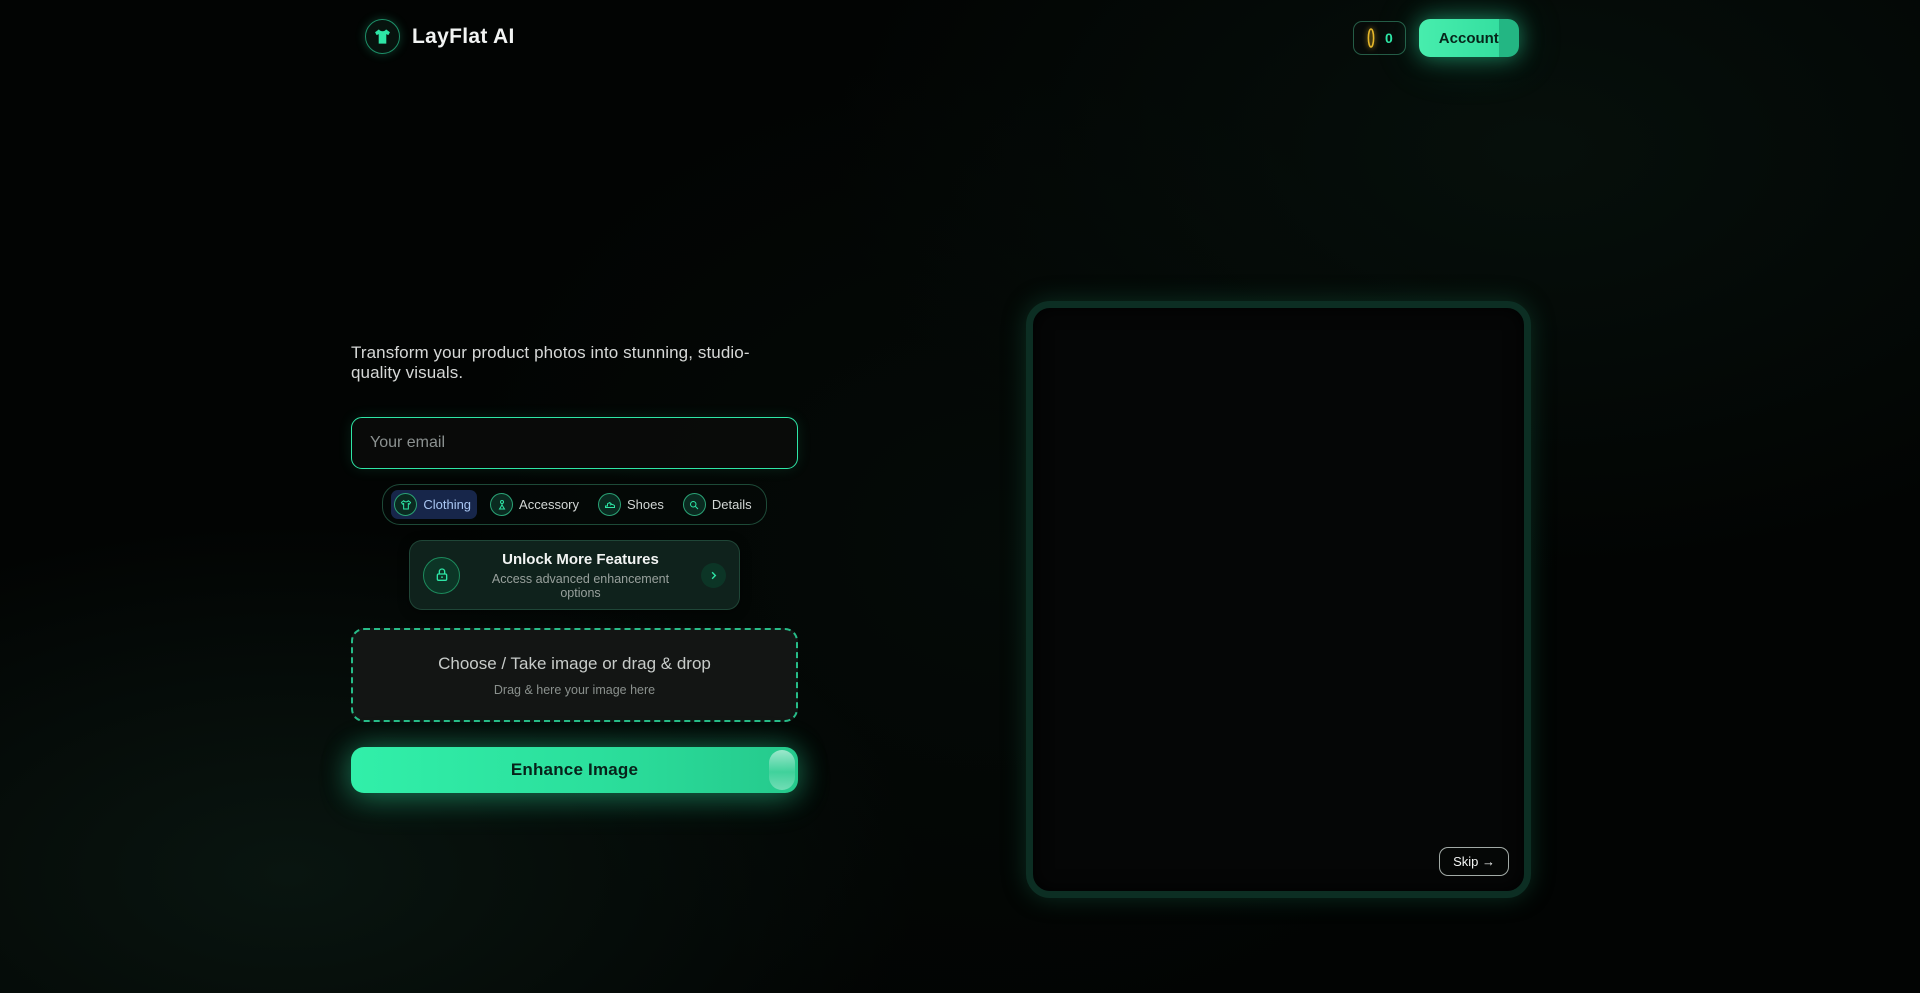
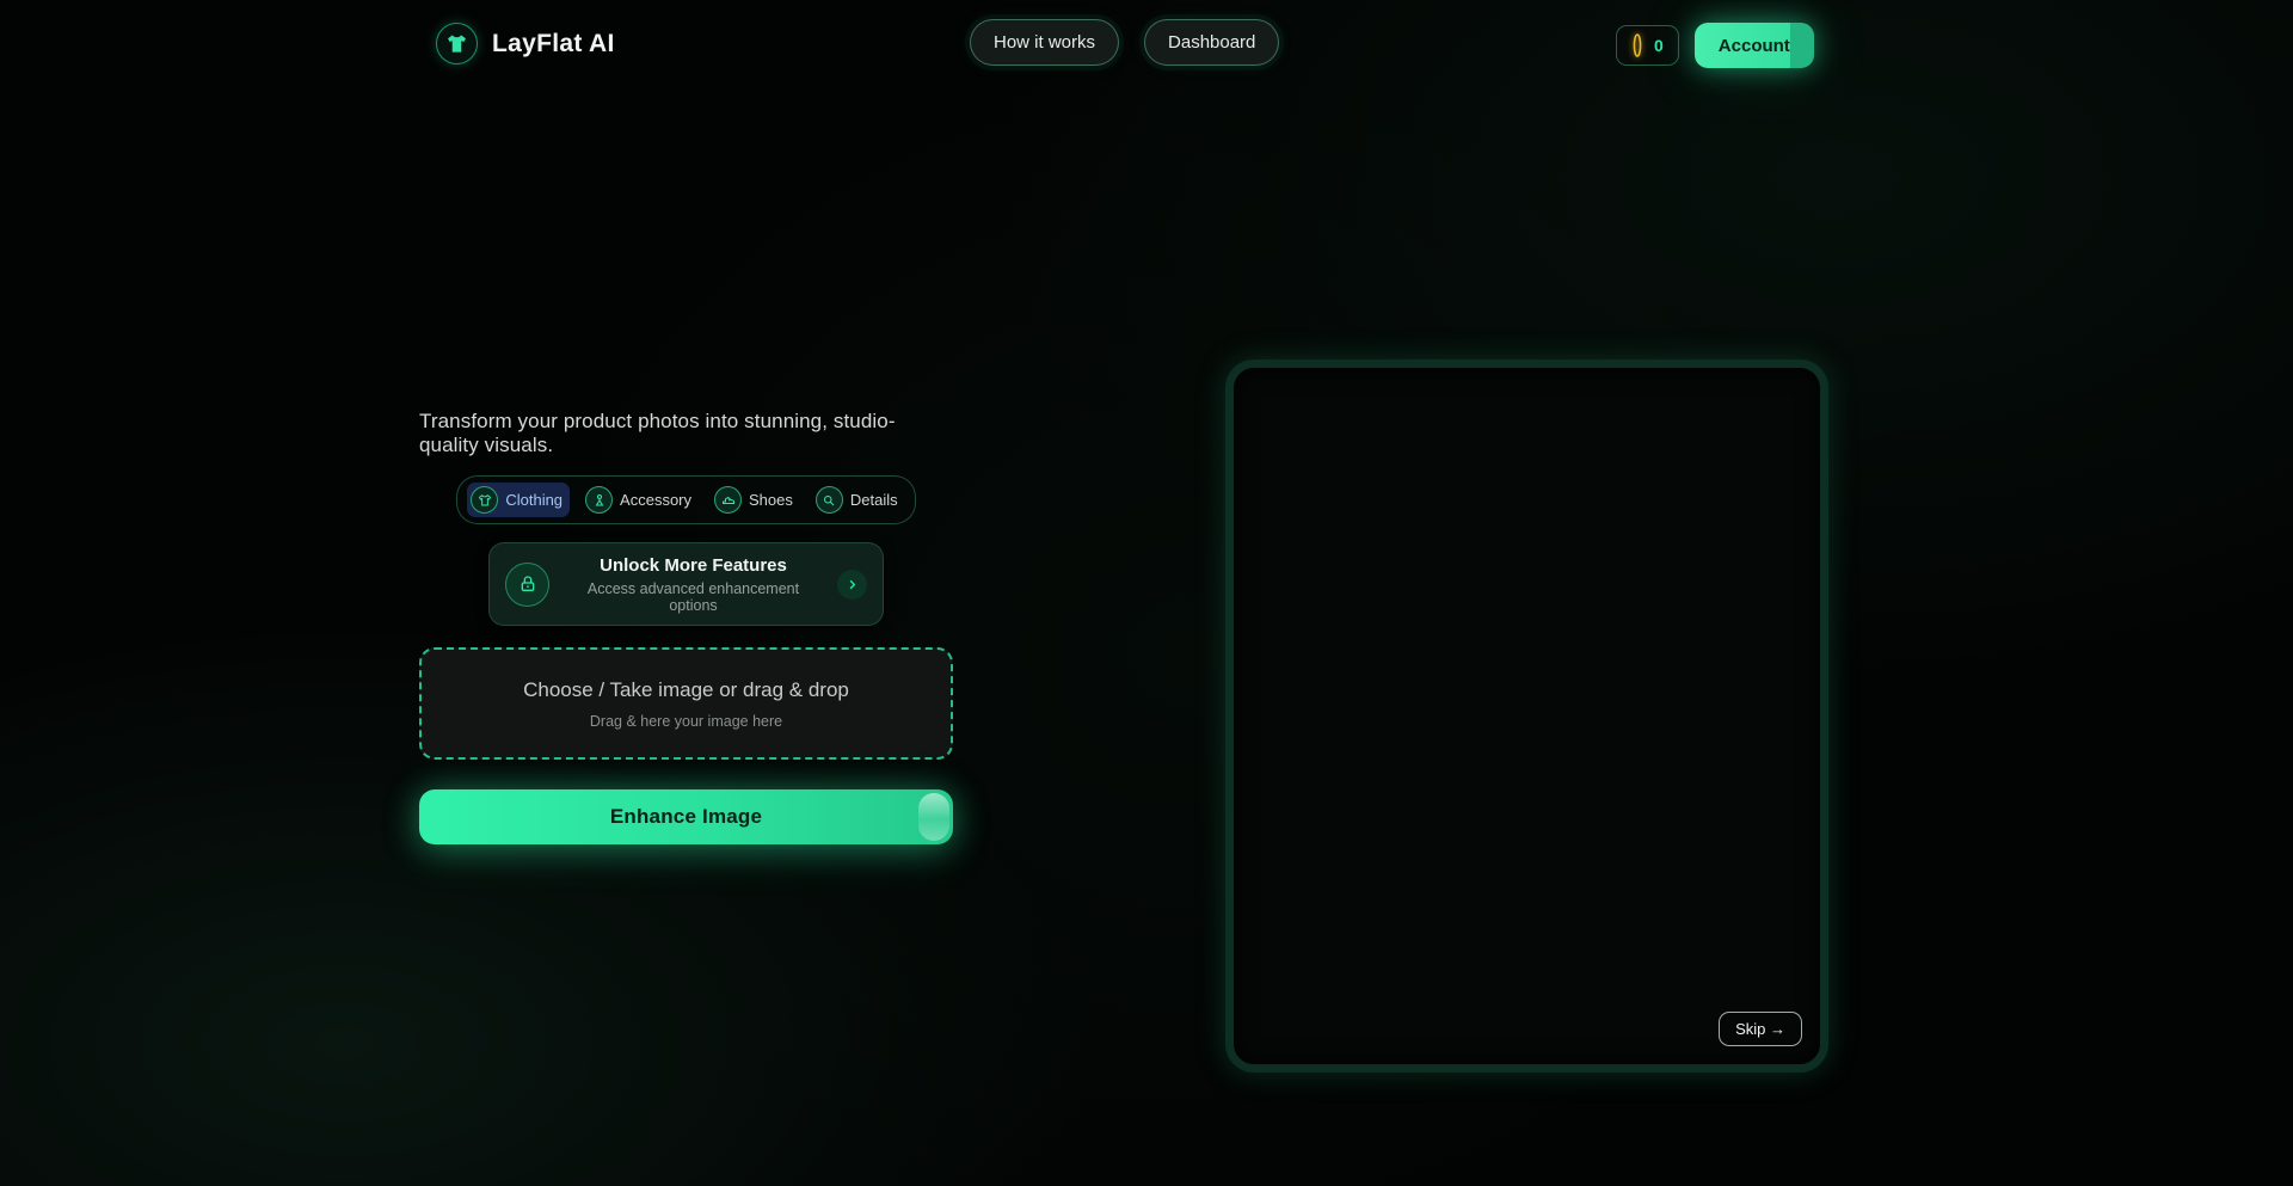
  LayFlat AI
+ How it works
+ Dashboard
  0
  Account
  Transform your product photos into stunning, studio-quality visuals.
- Your email
  Clothing
  Accessory
  Shoes
  Details
  Unlock More Features
  Access advanced enhancement options
  Choose / Take image or drag & drop
  Drag & here your image here
  Enhance Image
  Skip →
